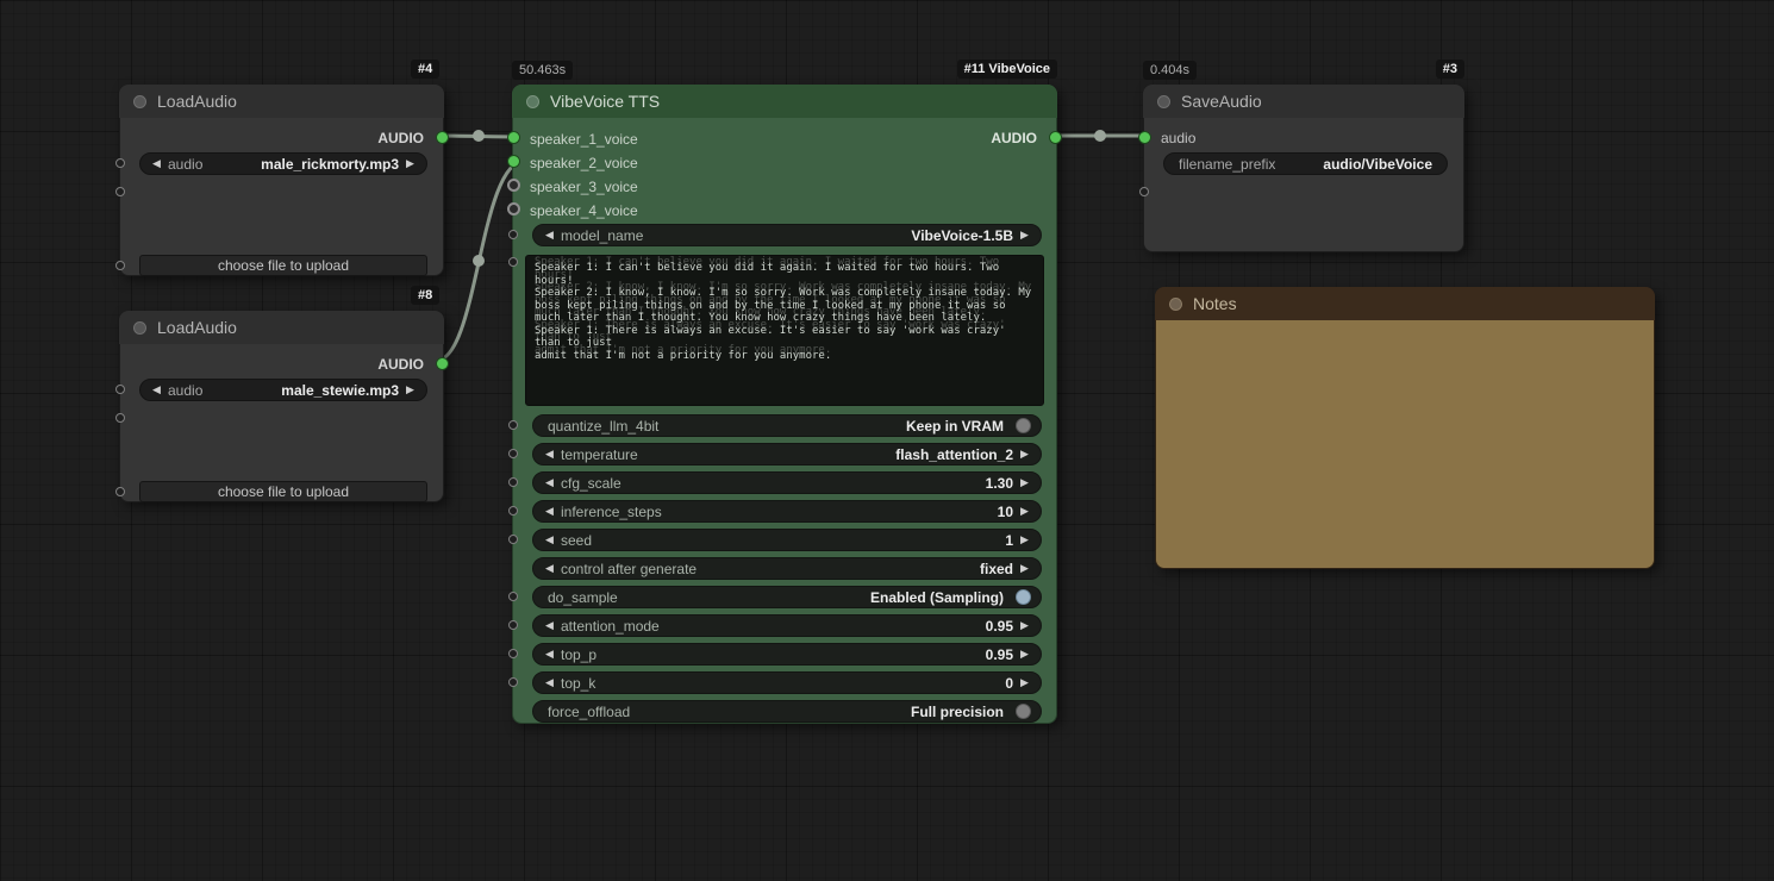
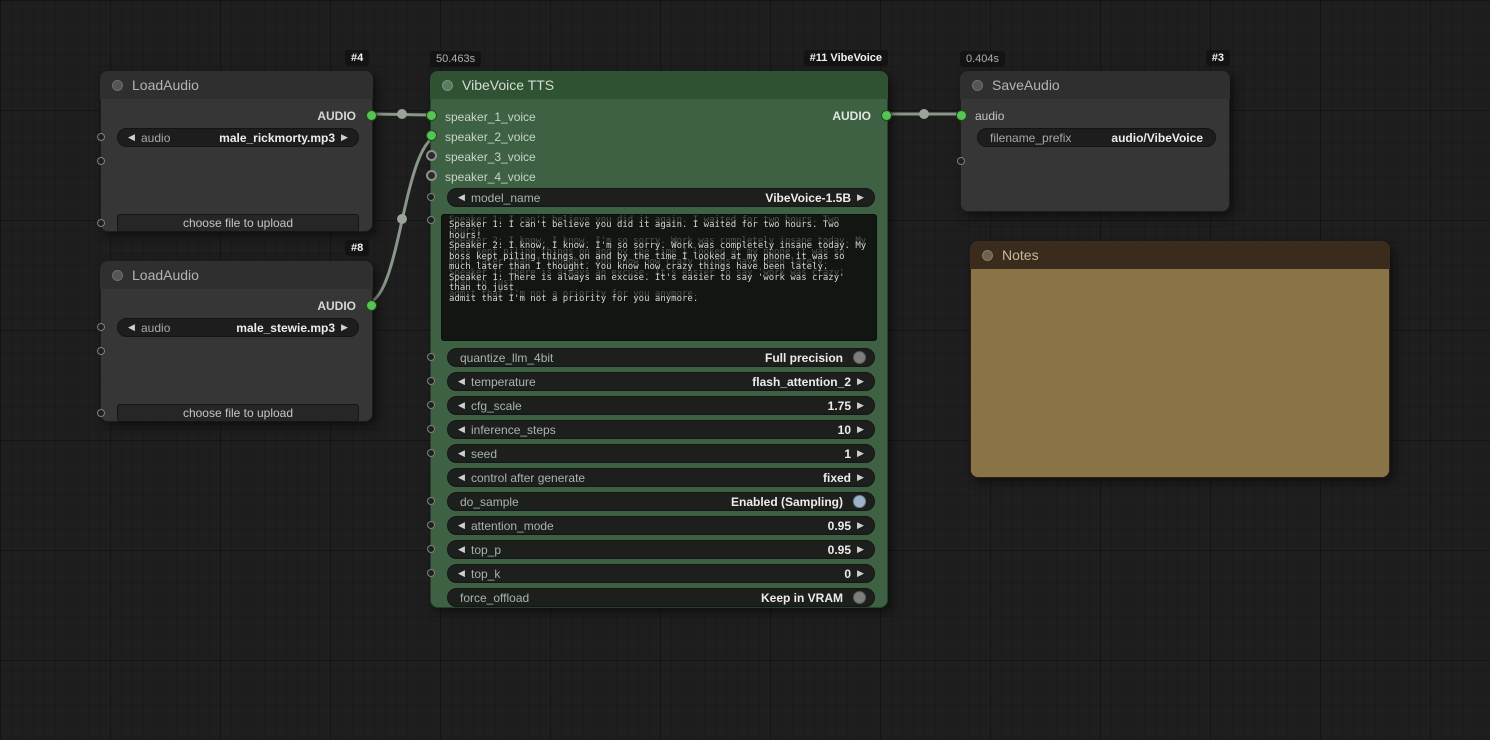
  #4
  #8
  50.463s
  #11 VibeVoice
  0.404s
  #3
  LoadAudio
  AUDIO
  audio
  male_rickmorty.mp3
  choose file to upload
  LoadAudio
  AUDIO
  audio
  male_stewie.mp3
  choose file to upload
  VibeVoice TTS
  speaker_1_voice
  speaker_2_voice
  speaker_3_voice
  speaker_4_voice
  AUDIO
  model_name
  VibeVoice-1.5B
  Speaker 1: I can't believe you did it again. I waited for two hours. Two hours!
  Speaker 2: I know, I know. I'm so sorry. Work was completely insane today. My
  boss kept piling things on and by the time I looked at my phone it was so
  much later than I thought. You know how crazy things have been lately.
  Speaker 1: There is always an excuse. It's easier to say 'work was crazy' than to just
  admit that I'm not a priority for you anymore.
  quantize_llm_4bit
- Keep in VRAM
+ Full precision
  temperature
  flash_attention_2
  cfg_scale
- 1.30
+ 1.75
  inference_steps
  10
  seed
  1
  control after generate
  fixed
  do_sample
  Enabled (Sampling)
  attention_mode
  0.95
  top_p
  0.95
  top_k
  0
  force_offload
- Full precision
+ Keep in VRAM
  SaveAudio
  audio
  filename_prefix
  audio/VibeVoice
  Notes
